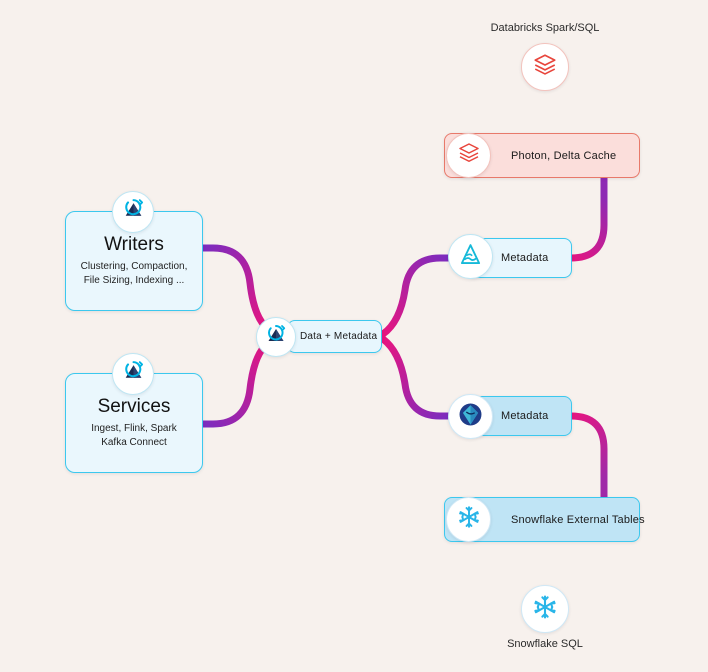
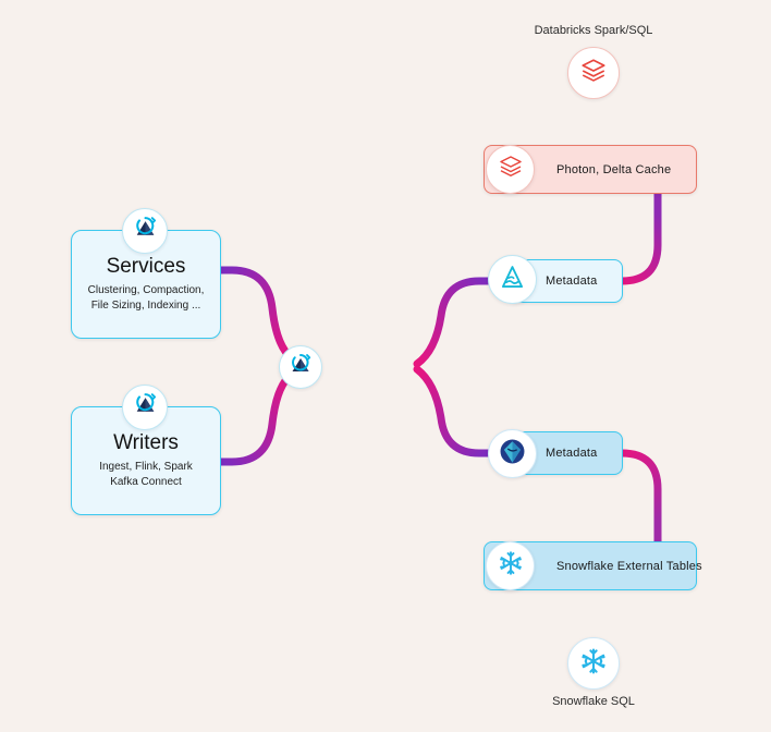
  Databricks Spark/SQL
  Photon, Delta Cache
  Metadata
- Data + Metadata
  Metadata
  Snowflake External Tables
  Snowflake SQL
- Writers
+ Services
  Clustering, Compaction,
  File Sizing, Indexing ...
- Services
+ Writers
  Ingest, Flink, Spark
  Kafka Connect
